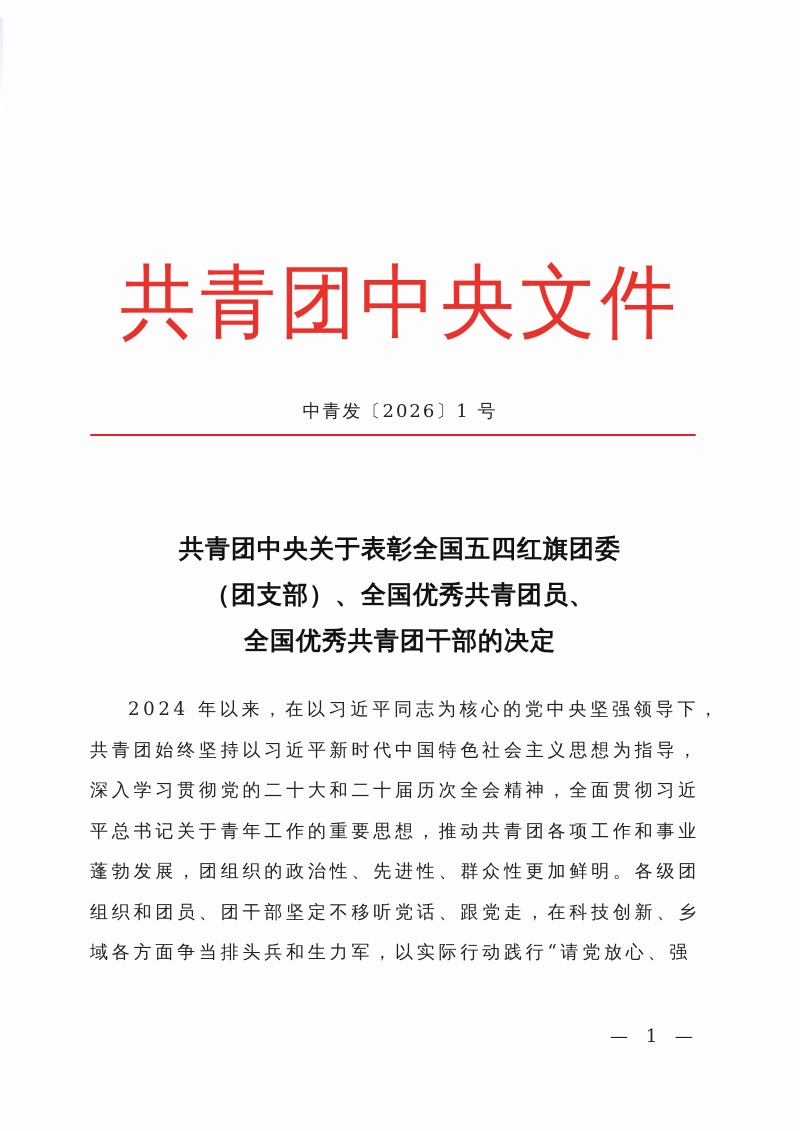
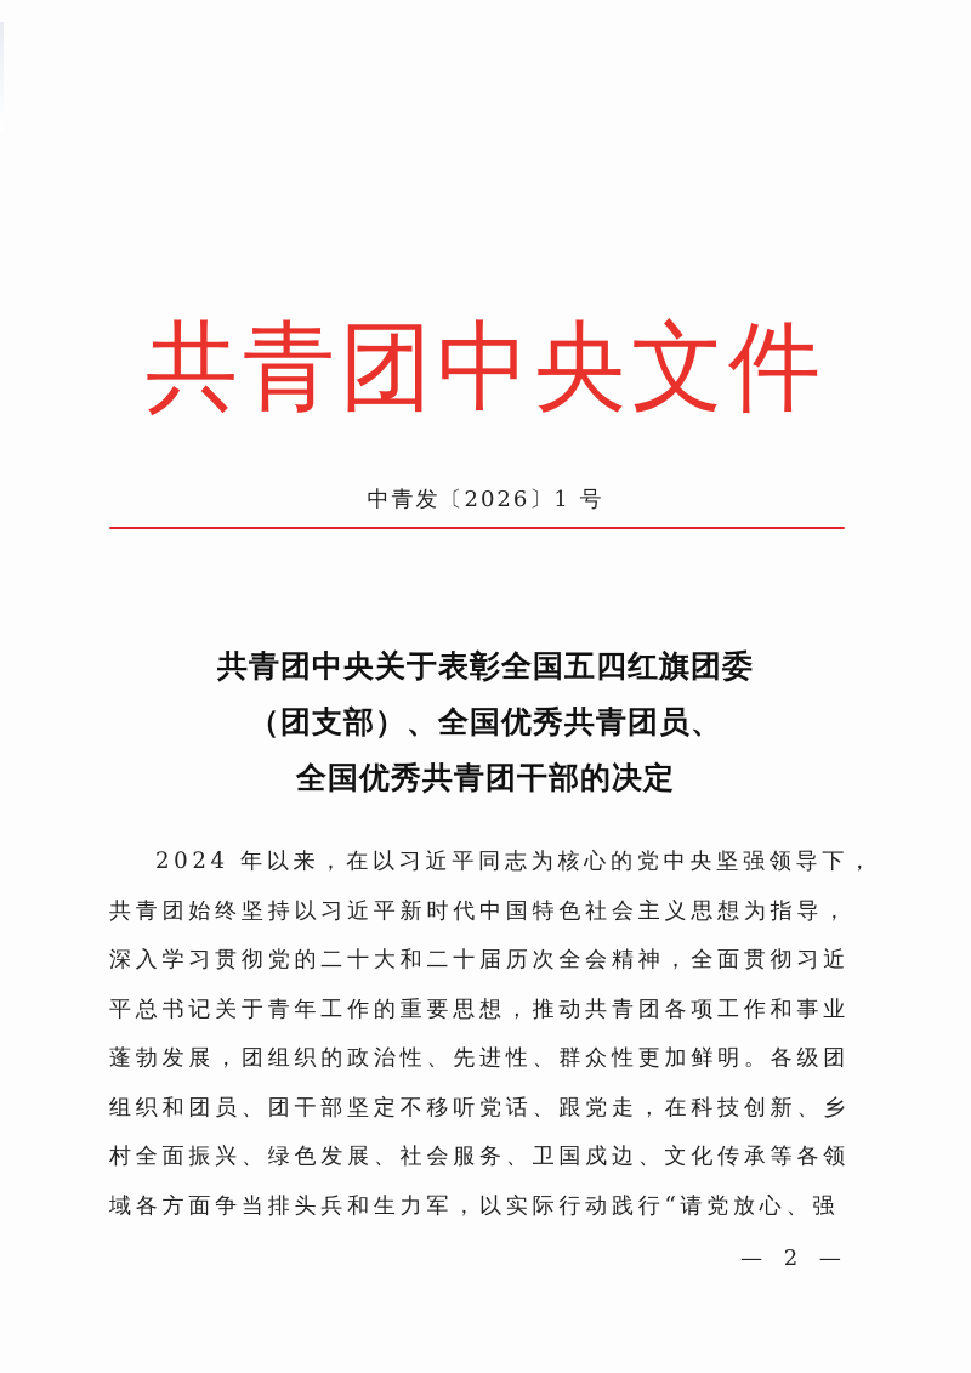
  共青团中央文件
  中青发〔2026〕1 号
  共青团中央关于表彰全国五四红旗团委
  （团支部）、全国优秀共青团员、
  全国优秀共青团干部的决定
  2024 年以来，在以习近平同志为核心的党中央坚强领导下，
  共青团始终坚持以习近平新时代中国特色社会主义思想为指导，
  深入学习贯彻党的二十大和二十届历次全会精神，全面贯彻习近
  平总书记关于青年工作的重要思想，推动共青团各项工作和事业
  蓬勃发展，团组织的政治性、先进性、群众性更加鲜明。各级团
  组织和团员、团干部坚定不移听党话、跟党走，在科技创新、乡
+ 村全面振兴、绿色发展、社会服务、卫国戍边、文化传承等各领
  域各方面争当排头兵和生力军，以实际行动践行“请党放心、强
- — 1 —
+ — 2 —
